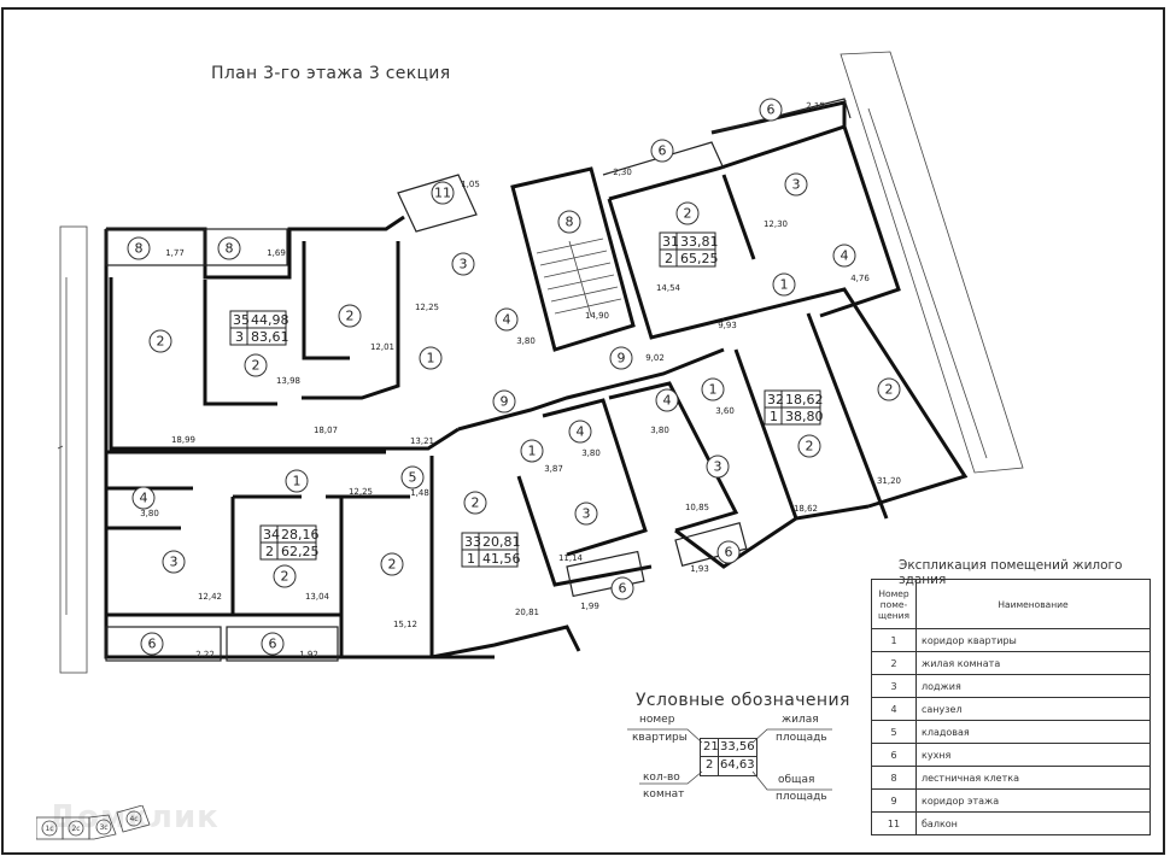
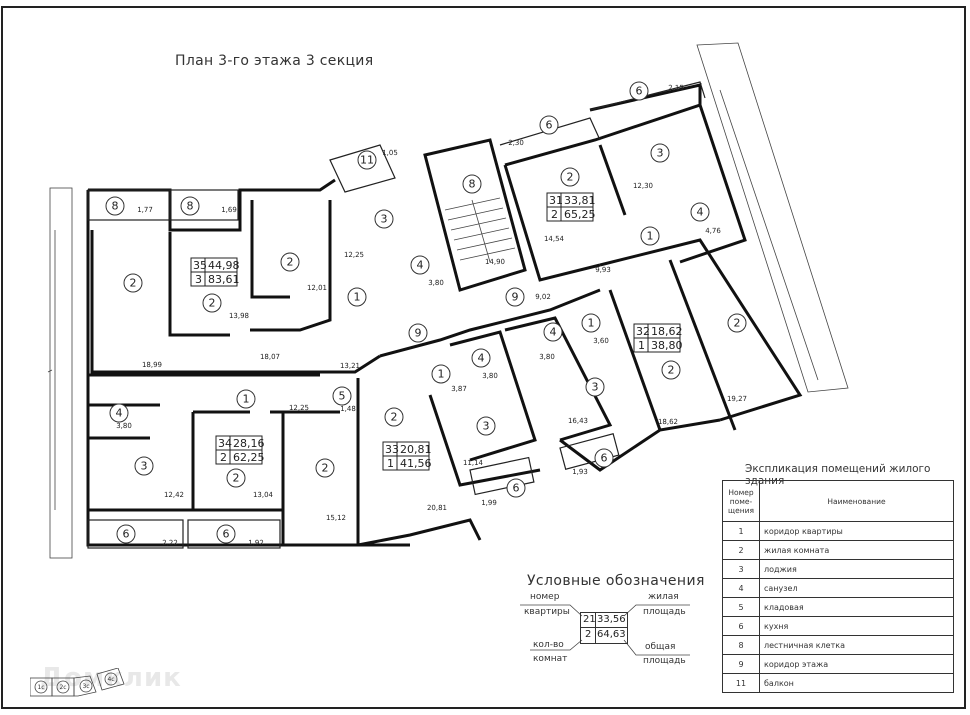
  План 3-го этажа 3 секция
  8
  8
  2
  2
  2
  1
  3
  4
  11
  8
  9
  9
  6
  6
  2
  3
  1
  4
  2
  1
  4
  3
  2
  6
  6
  1
  4
  3
  2
  1
  5
  4
  3
  2
  2
  6
  6
  1,77
  1,69
  12,01
  13,98
  18,99
  18,07
  13,21
  12,25
  3,80
  1,05
  2,30
  2,15
  12,30
  4,76
  14,54
  14,90
  9,93
  9,02
  3,60
  3,80
  3,80
  3,87
- 10,85
+ 16,43
  18,62
- 31,20
+ 19,27
  1,93
  1,99
  11,14
  20,81
  3,80
  12,25
  1,48
  12,42
  13,04
  15,12
  2,22
  1,92
  35
  44,98
  3
  83,61
  31
  33,81
  2
  65,25
  32
  18,62
  1
  38,80
  34
  28,16
  2
  62,25
  33
  20,81
  1
  41,56
  Экспликация помещений жилого здания
  Номер поме-щения	Наименование
  1	коридор квартиры
  2	жилая комната
  3	лоджия
  4	санузел
  5	кладовая
  6	кухня
  8	лестничная клетка
  9	коридор этажа
  11	балкон
  Условные обозначения
  номер
  квартиры
  жилая
  площадь
  кол-во
  комнат
  общая
  площадь
  21
  33,56
  2
  64,63
  мклик
